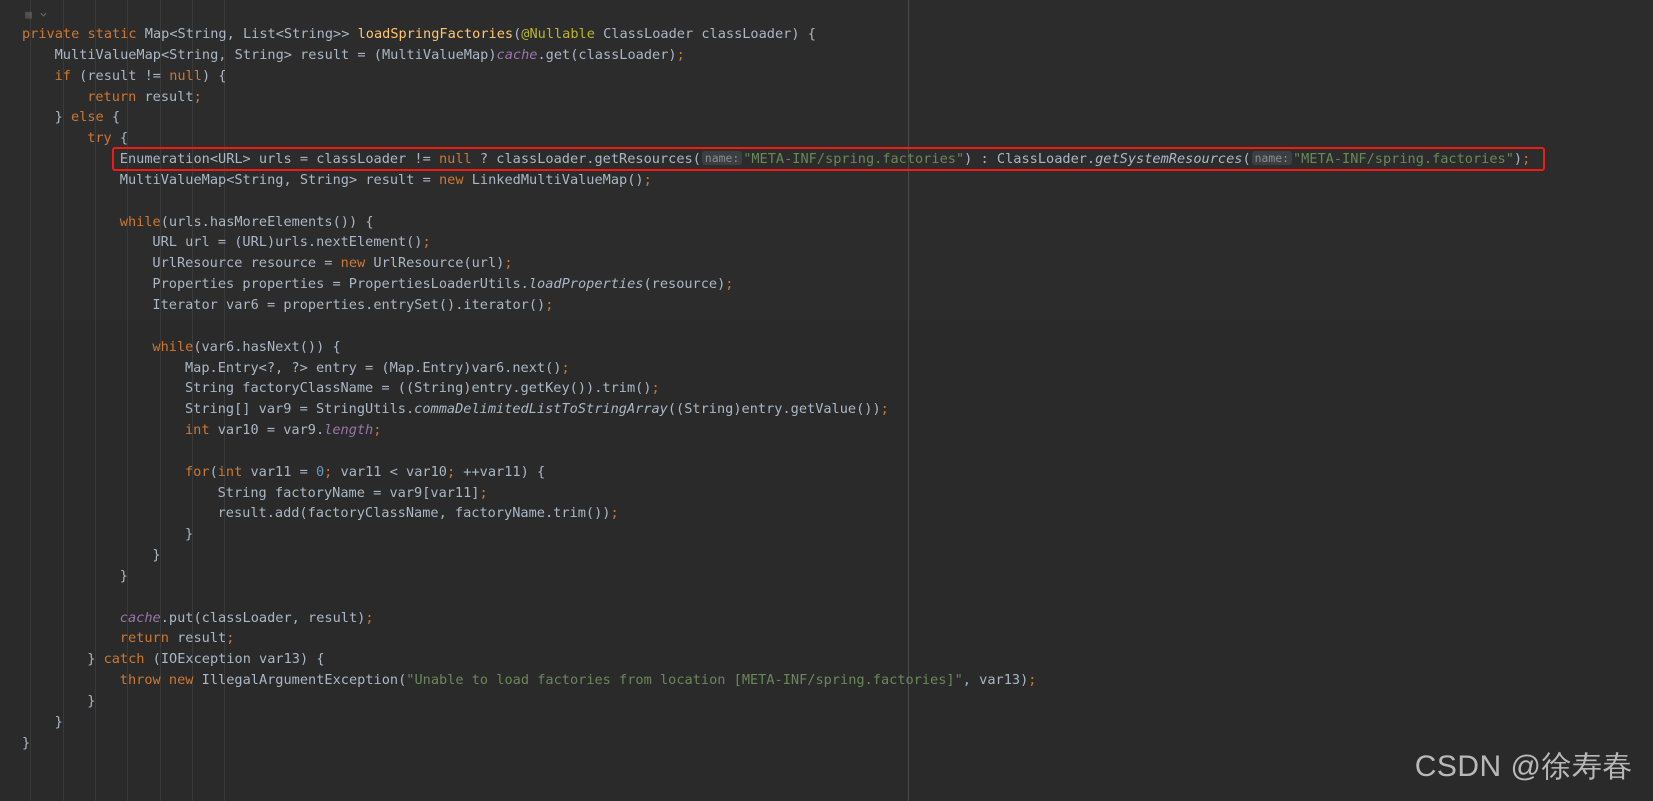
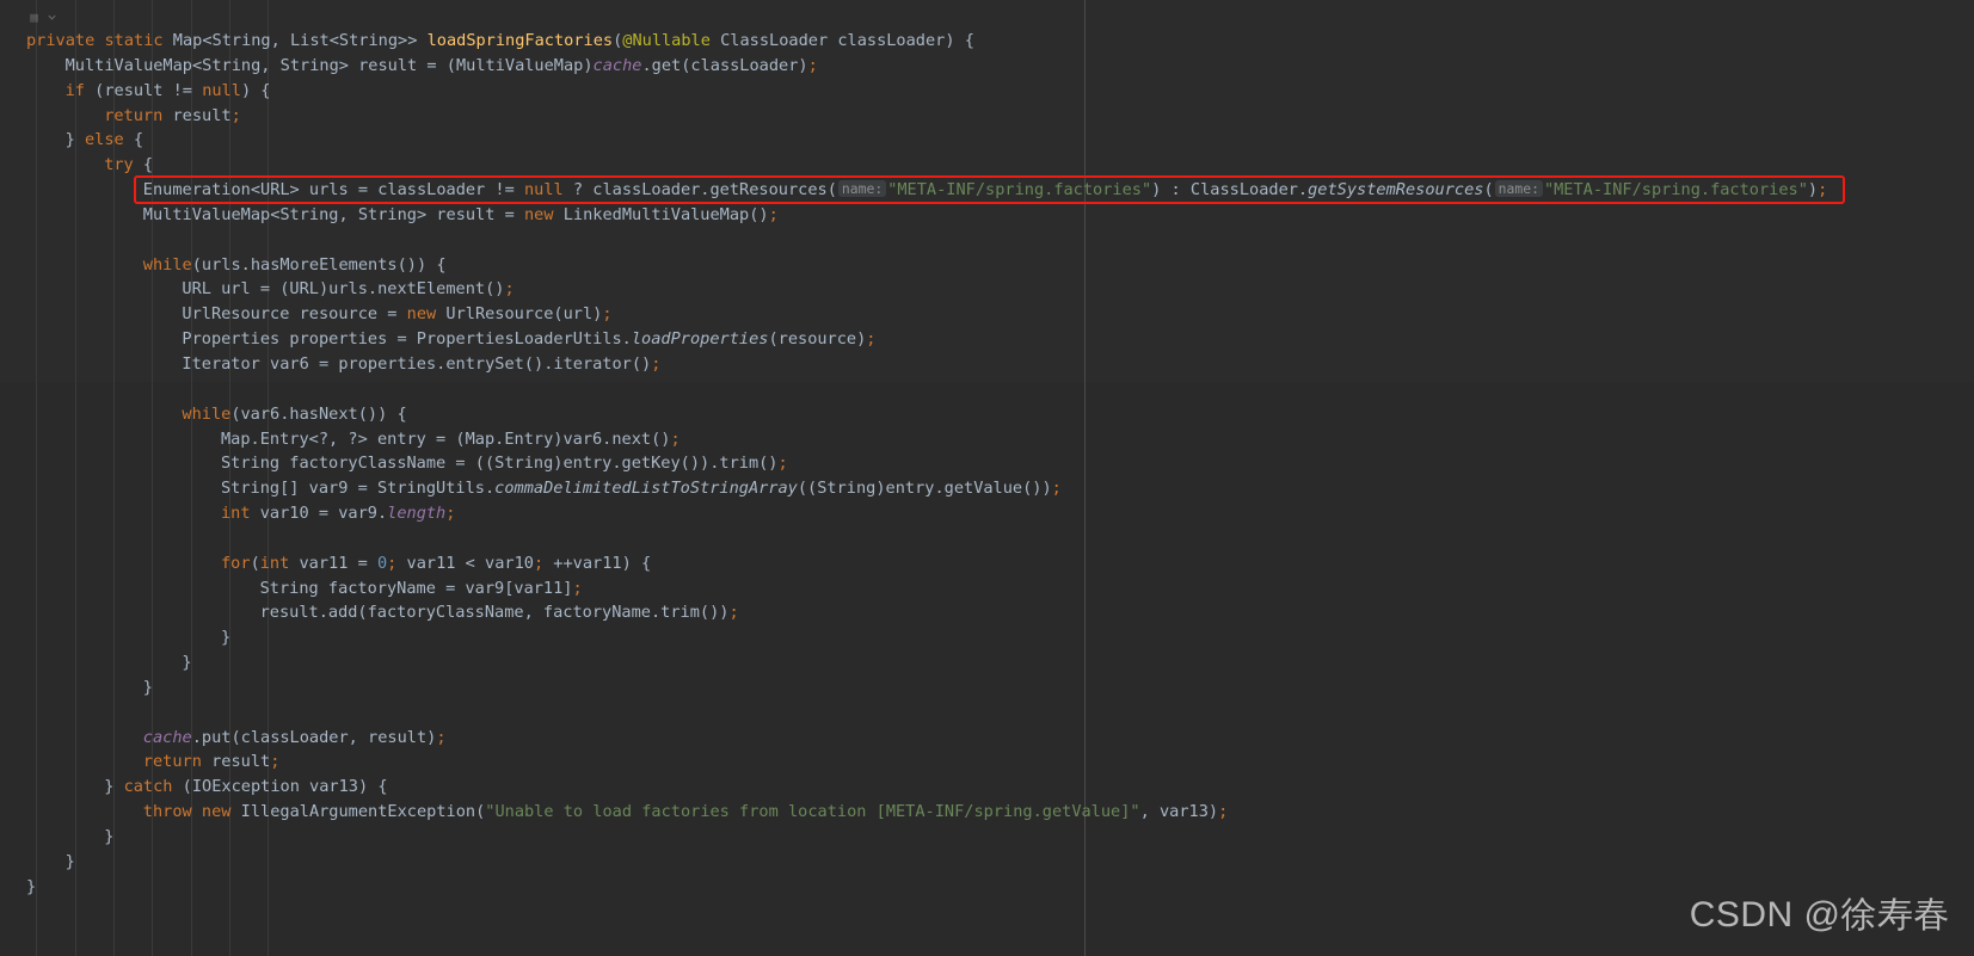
  ▦
  private static Map<String, List<String>> loadSpringFactories(@Nullable ClassLoader classLoader) {
  MultiValueMap<String, String> result = (MultiValueMap)cache.get(classLoader);
  if (result != null) {
  return result;
  } else {
  try {
  Enumeration<URL> urls = classLoader != null ? classLoader.getResources( name: "META-INF/spring.factories") : ClassLoader.getSystemResources( name: "META-INF/spring.factories");
  MultiValueMap<String, String> result = new LinkedMultiValueMap();
  while(urls.hasMoreElements()) {
  URL url = (URL)urls.nextElement();
  UrlResource resource = new UrlResource(url);
  Properties properties = PropertiesLoaderUtils.loadProperties(resource);
  Iterator var6 = properties.entrySet().iterator();
  while(var6.hasNext()) {
  Map.Entry<?, ?> entry = (Map.Entry)var6.next();
  String factoryClassName = ((String)entry.getKey()).trim();
  String[] var9 = StringUtils.commaDelimitedListToStringArray((String)entry.getValue());
  int var10 = var9.length;
  for(int var11 = 0; var11 < var10; ++var11) {
  String factoryName = var9[var11];
  result.add(factoryClassName, factoryName.trim());
  }
  }
  }
  cache.put(classLoader, result);
  return result;
  } catch (IOException var13) {
- throw new IllegalArgumentException("Unable to load factories from location [META-INF/spring.factories]", var13);
+ throw new IllegalArgumentException("Unable to load factories from location [META-INF/spring.getValue]", var13);
  }
  }
  }
  CSDN @徐寿春
